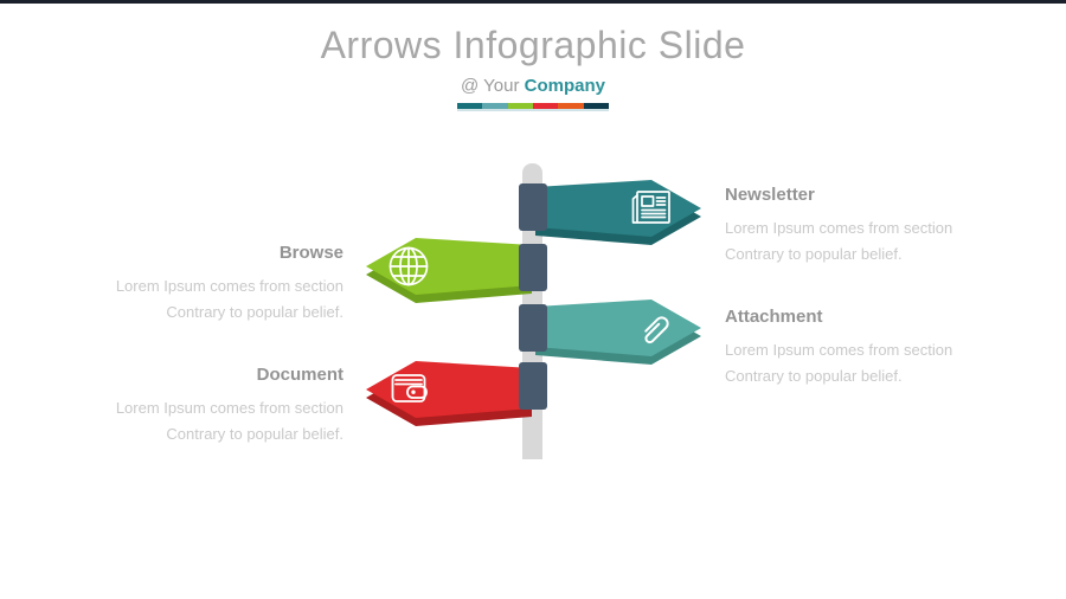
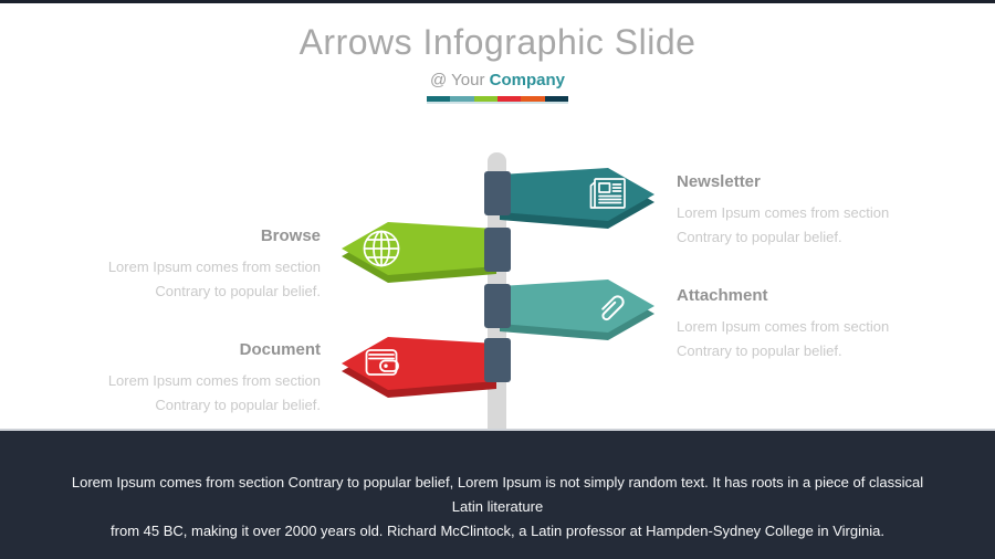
  Arrows Infographic Slide
  @ Your Company
  Newsletter
  Lorem Ipsum comes from section
  Contrary to popular belief.
  Browse
  Lorem Ipsum comes from section
  Contrary to popular belief.
  Attachment
  Lorem Ipsum comes from section
  Contrary to popular belief.
  Document
  Lorem Ipsum comes from section
  Contrary to popular belief.
+ Lorem Ipsum comes from section Contrary to popular belief, Lorem Ipsum is not simply random text. It has roots in a piece of classical Latin literature
+ from 45 BC, making it over 2000 years old. Richard McClintock, a Latin professor at Hampden-Sydney College in Virginia.
